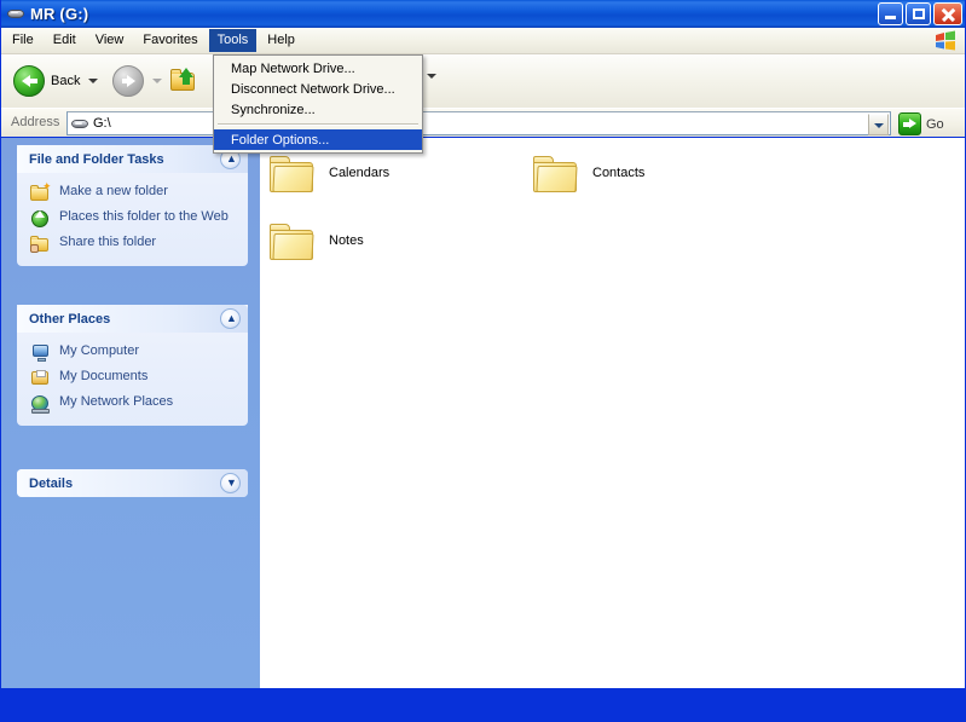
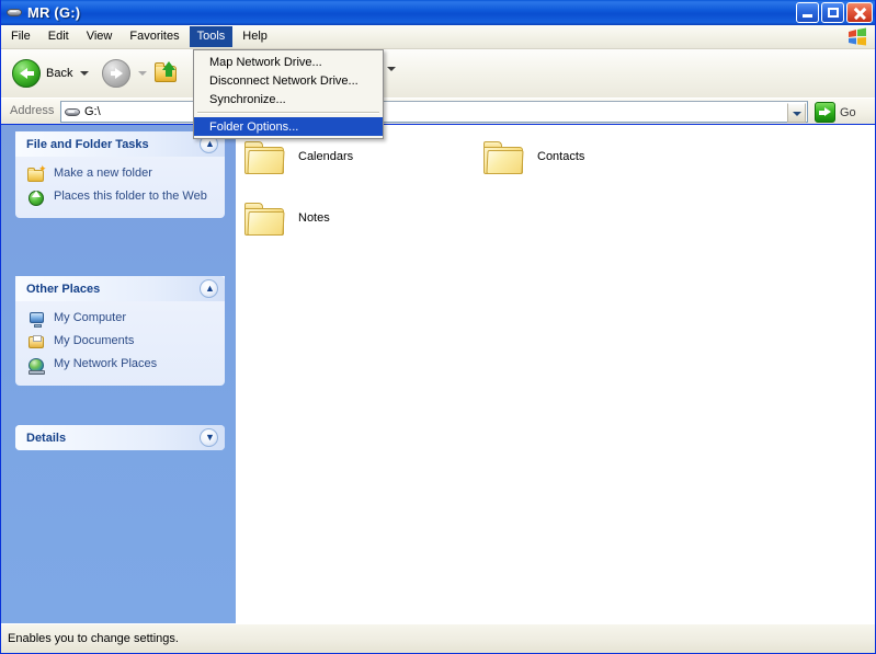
  MR (G:)
  File
  Edit
  View
  Favorites
  Tools
  Help
  Back
  Address
  G:\
  Go
  File and Folder Tasks
  ▲
  ✦
  Make a new folder
  Places this folder to the Web
- Share this folder
  Other Places
  ▲
  My Computer
  My Documents
  My Network Places
  Details
  ▼
  Calendars
  Contacts
  Notes
  Map Network Drive...
  Disconnect Network Drive...
  Synchronize...
  Folder Options...
+ Enables you to change settings.
